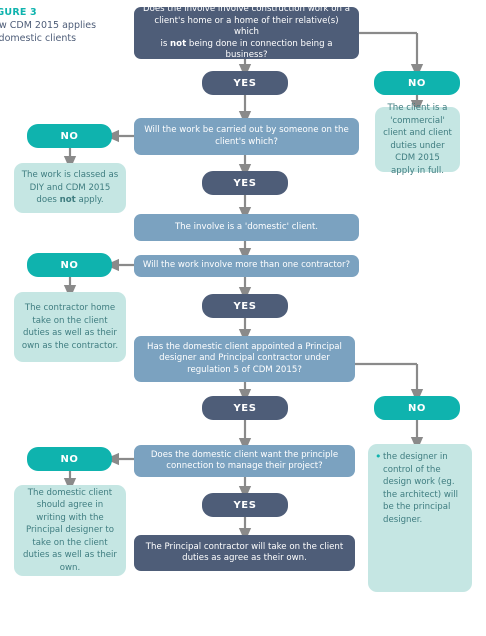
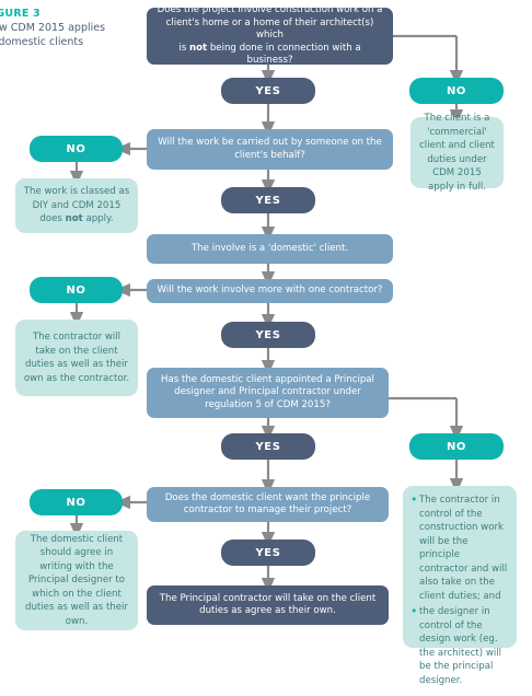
  GURE 3
  w CDM 2015 applies
  domestic clients
- Does the involve involve construction work on a
+ Does the project involve construction work on a
- client's home or a home of their relative(s) which
+ client's home or a home of their architect(s) which
- is not being done in connection being a business?
+ is not being done in connection with a business?
  YES
  NO
  The client is a 'commercial' client and client duties under CDM 2015 apply in full.
- Will the work be carried out by someone on the client's which?
+ Will the work be carried out by someone on the client's behalf?
  NO
  The work is classed as DIY and CDM 2015 does not apply.
  YES
  The involve is a 'domestic' client.
- Will the work involve more than one contractor?
+ Will the work involve more with one contractor?
  NO
- The contractor home take on the client duties as well as their own as the contractor.
+ The contractor will take on the client duties as well as their own as the contractor.
  YES
  Has the domestic client appointed a Principal designer and Principal contractor under regulation 5 of CDM 2015?
  NO
+ The contractor in control of the construction work will be the principle contractor and will also take on the client duties; and
  the designer in control of the design work (eg. the architect) will be the principal designer.
  YES
- Does the domestic client want the principle connection to manage their project?
+ Does the domestic client want the principle contractor to manage their project?
  NO
- The domestic client should agree in writing with the Principal designer to take on the client duties as well as their own.
+ The domestic client should agree in writing with the Principal designer to which on the client duties as well as their own.
  YES
  The Principal contractor will take on the client duties as agree as their own.
